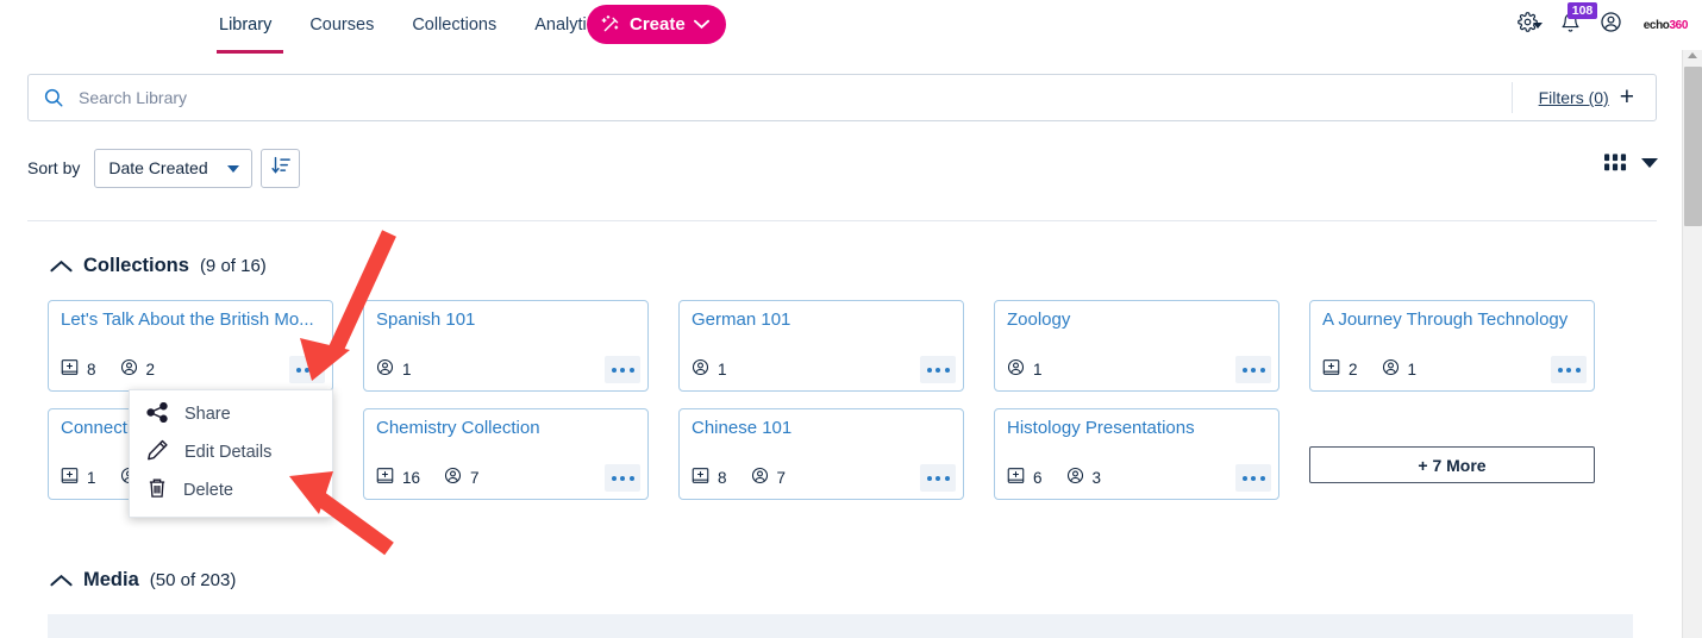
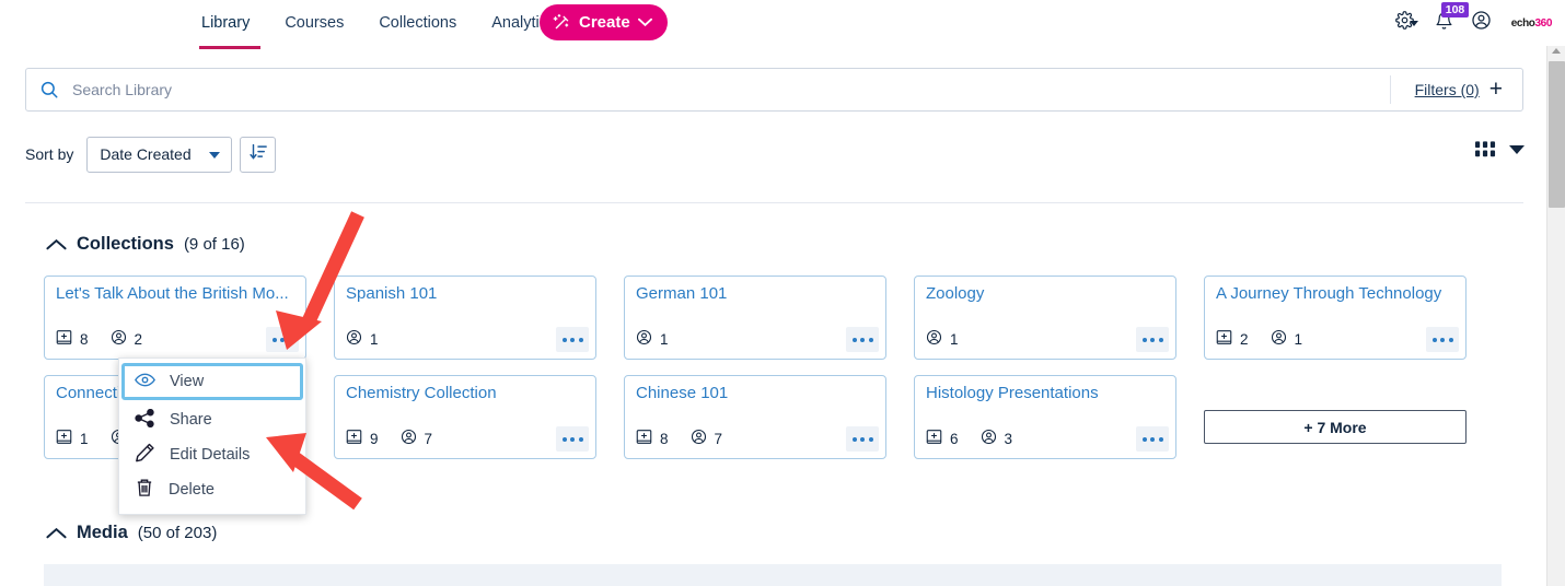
  Library
  Courses
  Collections
  Analyti
  Create
  108
  echo360
  Search Library
  Filters (0)
  +
  Sort by
  Date Created
  Collections
  (9 of 16)
  Let's Talk About the British Mo...
  8
  2
  Spanish 101
  1
  German 101
  1
  Zoology
  1
  A Journey Through Technology
  2
  1
  Connect
  1
  Chemistry Collection
- 16
+ 9
  7
  Chinese 101
  8
  7
  Histology Presentations
  6
  3
  + 7 More
+ View
  Share
  Edit Details
  Delete
  Media
  (50 of 203)
